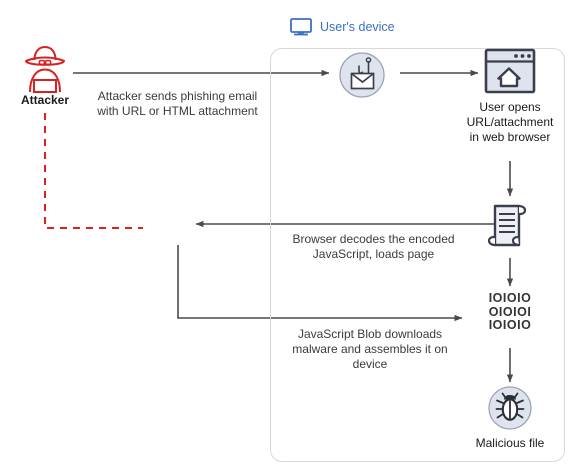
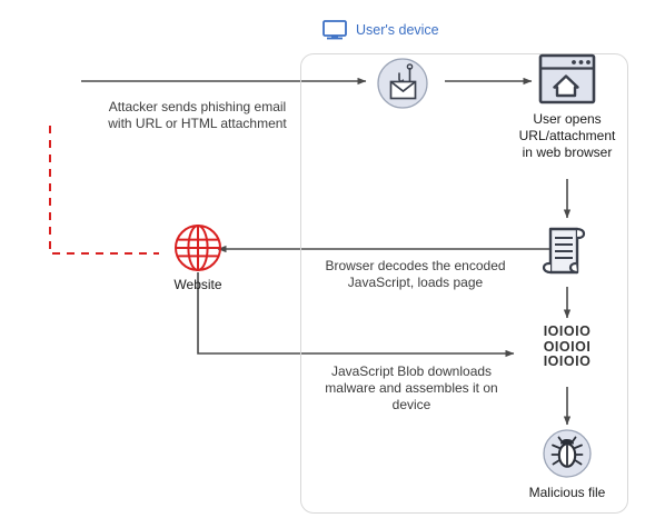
  User's device
- Attacker
  User opens
  URL/attachment
  in web browser
  IOIOIO
  OIOIOI
  IOIOIO
  Malicious file
+ Website
  Attacker sends phishing email
  with URL or HTML attachment
  Browser decodes the encoded
  JavaScript, loads page
  JavaScript Blob downloads
  malware and assembles it on
  device
